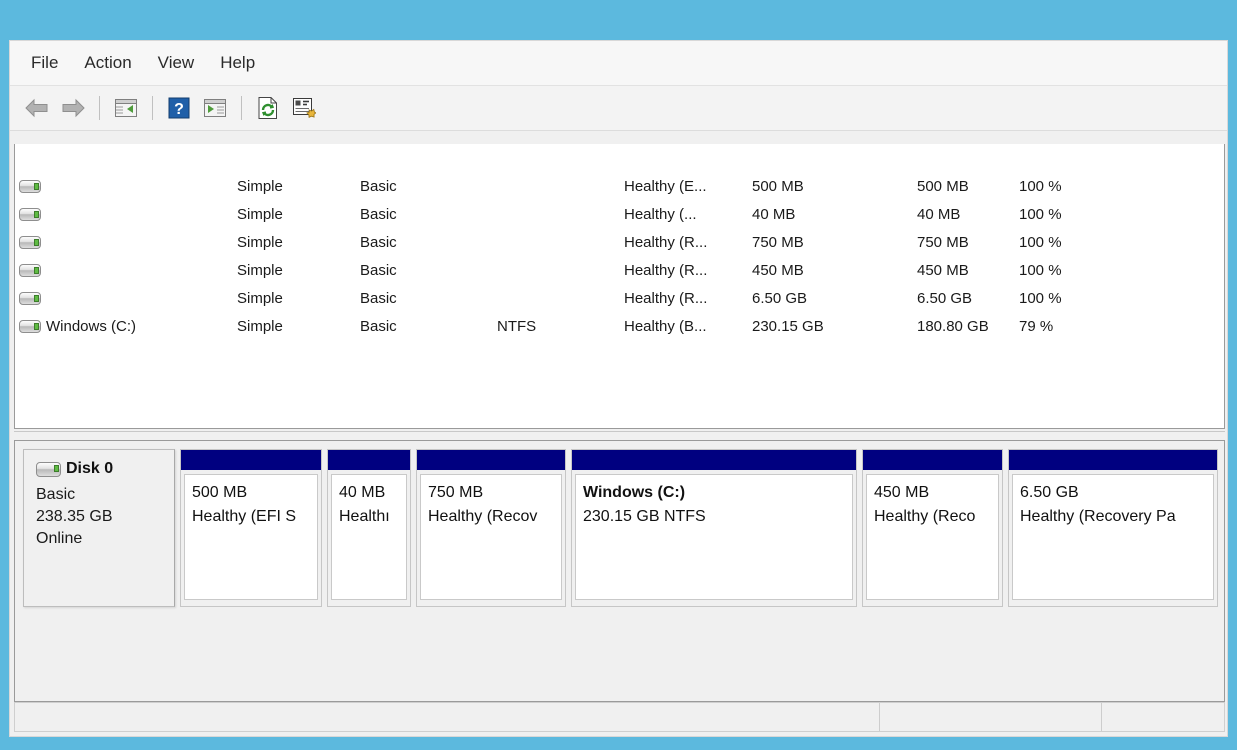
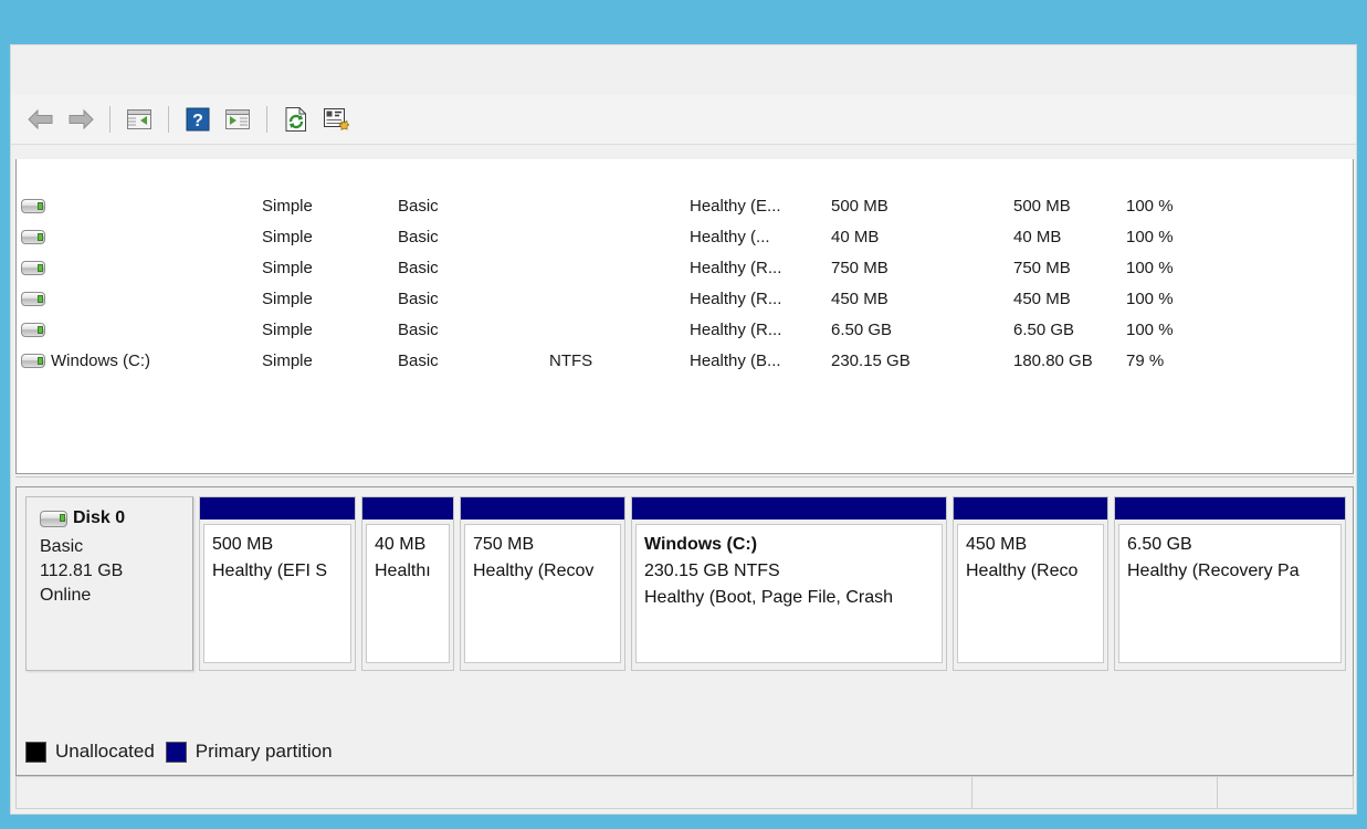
- File
- Action
- View
- Help
  ?
  Simple
  Basic
  Healthy (E...
  500 MB
  500 MB
  100 %
  Simple
  Basic
  Healthy (...
  40 MB
  40 MB
  100 %
  Simple
  Basic
  Healthy (R...
  750 MB
  750 MB
  100 %
  Simple
  Basic
  Healthy (R...
  450 MB
  450 MB
  100 %
  Simple
  Basic
  Healthy (R...
  6.50 GB
  6.50 GB
  100 %
  Windows (C:)
  Simple
  Basic
  NTFS
  Healthy (B...
  230.15 GB
  180.80 GB
  79 %
  Disk 0
  Basic
- 238.35 GB
+ 112.81 GB
  Online
  500 MB
  Healthy (EFI S
  40 MB
  Healthı
  750 MB
  Healthy (Recov
  Windows (C:)
  230.15 GB NTFS
+ Healthy (Boot, Page File, Crash
  450 MB
  Healthy (Reco
  6.50 GB
  Healthy (Recovery Pa
+ Unallocated
+ Primary partition
